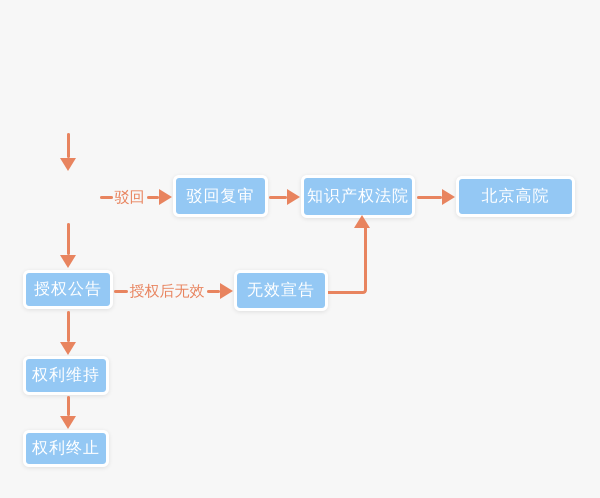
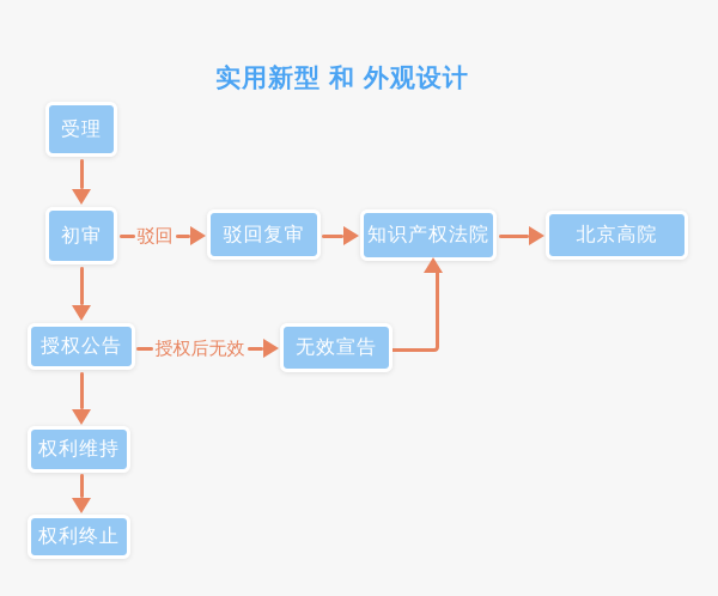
+ 实用新型 和 外观设计
+ 受理
+ 初审
  驳回复审
  知识产权法院
  北京高院
  授权公告
  无效宣告
  权利维持
  权利终止
  驳回
  授权后无效
